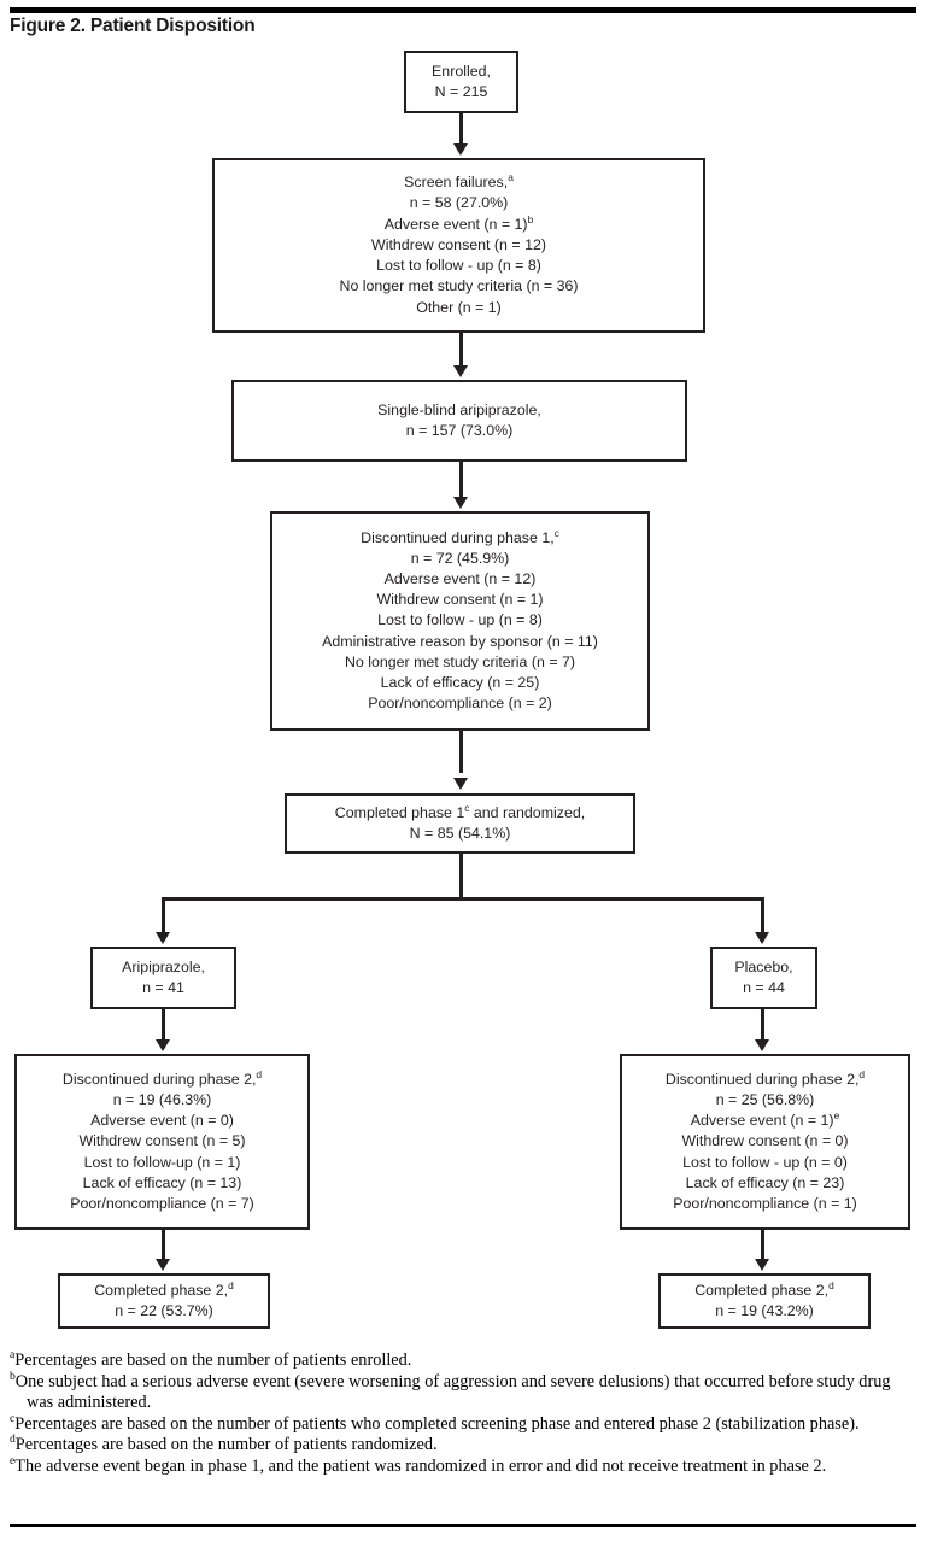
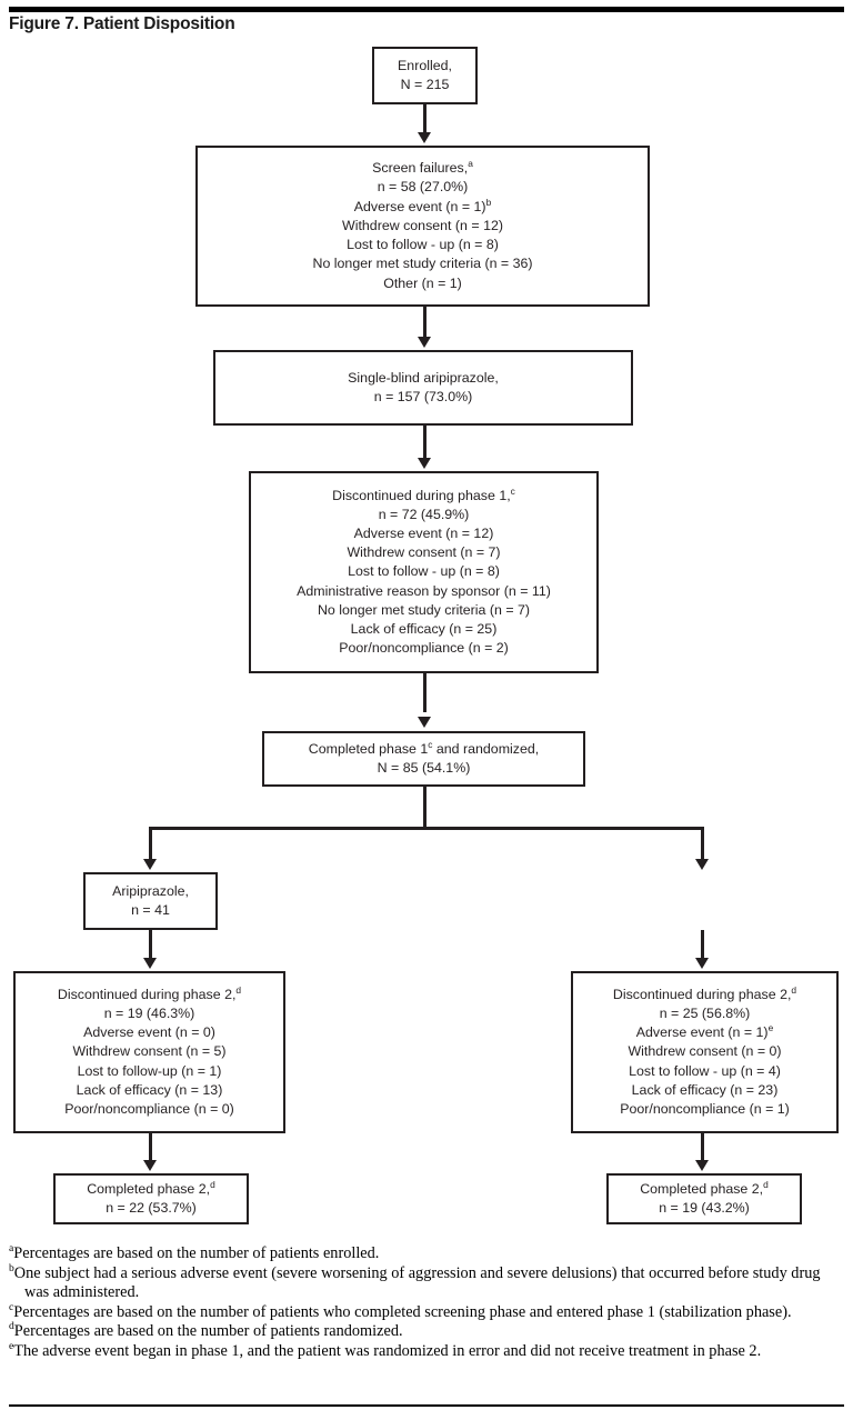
- Figure 2. Patient Disposition
+ Figure 7. Patient Disposition
  Enrolled,
  N = 215
  Screen failures,a
  n = 58 (27.0%)
  Adverse event (n = 1)b
  Withdrew consent (n = 12)
  Lost to follow - up (n = 8)
  No longer met study criteria (n = 36)
  Other (n = 1)
  Single-blind aripiprazole,
  n = 157 (73.0%)
  Discontinued during phase 1,c
  n = 72 (45.9%)
  Adverse event (n = 12)
- Withdrew consent (n = 1)
+ Withdrew consent (n = 7)
  Lost to follow - up (n = 8)
  Administrative reason by sponsor (n = 11)
  No longer met study criteria (n = 7)
  Lack of efficacy (n = 25)
  Poor/noncompliance (n = 2)
  Completed phase 1c and randomized,
  N = 85 (54.1%)
  Aripiprazole,
  n = 41
- Placebo,
- n = 44
  Discontinued during phase 2,d
  n = 19 (46.3%)
  Adverse event (n = 0)
  Withdrew consent (n = 5)
  Lost to follow-up (n = 1)
  Lack of efficacy (n = 13)
- Poor/noncompliance (n = 7)
+ Poor/noncompliance (n = 0)
  Discontinued during phase 2,d
  n = 25 (56.8%)
  Adverse event (n = 1)e
  Withdrew consent (n = 0)
- Lost to follow - up (n = 0)
+ Lost to follow - up (n = 4)
  Lack of efficacy (n = 23)
  Poor/noncompliance (n = 1)
  Completed phase 2,d
  n = 22 (53.7%)
  Completed phase 2,d
  n = 19 (43.2%)
  aPercentages are based on the number of patients enrolled.
  bOne subject had a serious adverse event (severe worsening of aggression and severe delusions) that occurred before study drug was administered.
- cPercentages are based on the number of patients who completed screening phase and entered phase 2 (stabilization phase).
+ cPercentages are based on the number of patients who completed screening phase and entered phase 1 (stabilization phase).
  dPercentages are based on the number of patients randomized.
  eThe adverse event began in phase 1, and the patient was randomized in error and did not receive treatment in phase 2.
